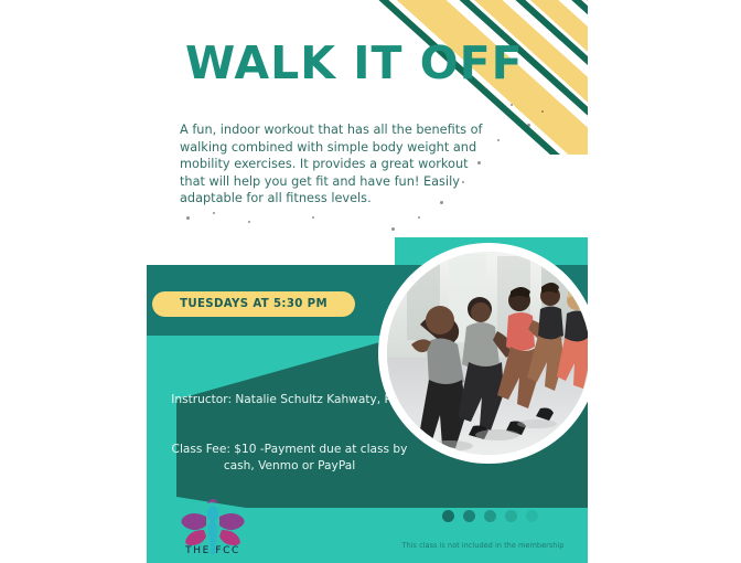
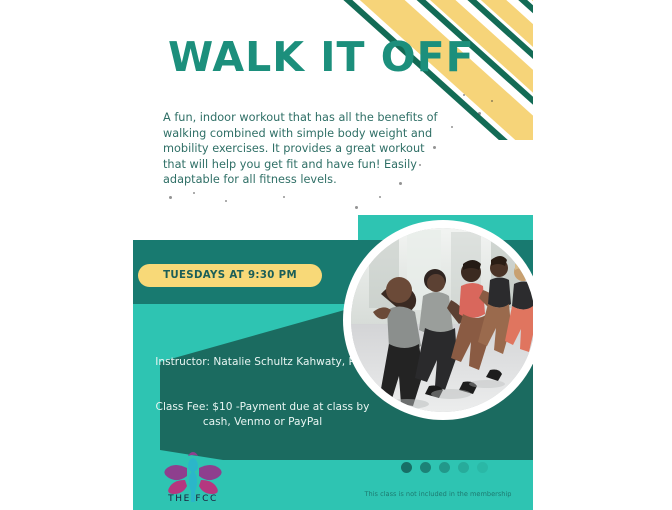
  WALK IT OFF
  A fun, indoor workout that has all the benefits of walking combined with simple body weight and mobility exercises. It provides a great workout that will help you get fit and have fun! Easily adaptable for all fitness levels.
- TUESDAYS AT 5:30 PM
+ TUESDAYS AT 9:30 PM
  Instructor: Natalie Schultz Kahwaty,
  Class Fee: $10 -Payment due at class by cash, Venmo or PayPal
  This class is not included in the membership
  THE FCC
